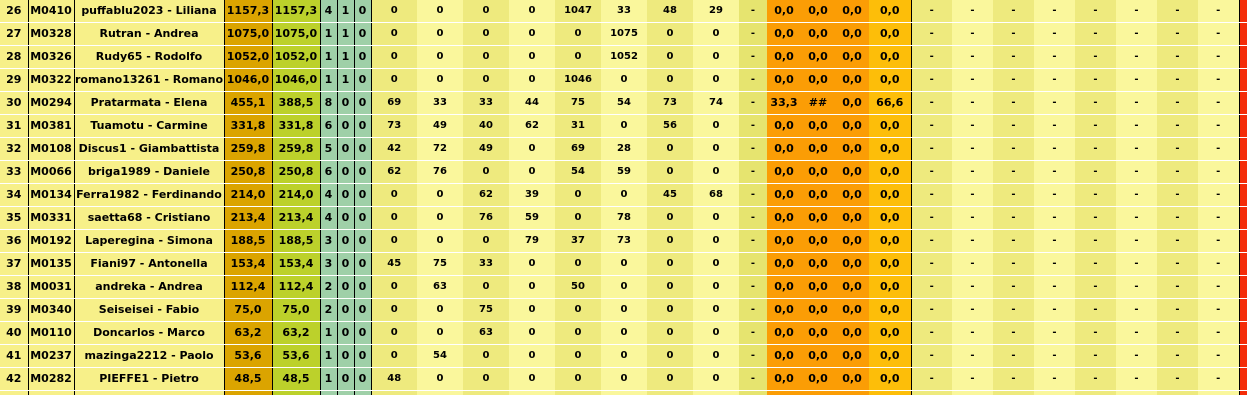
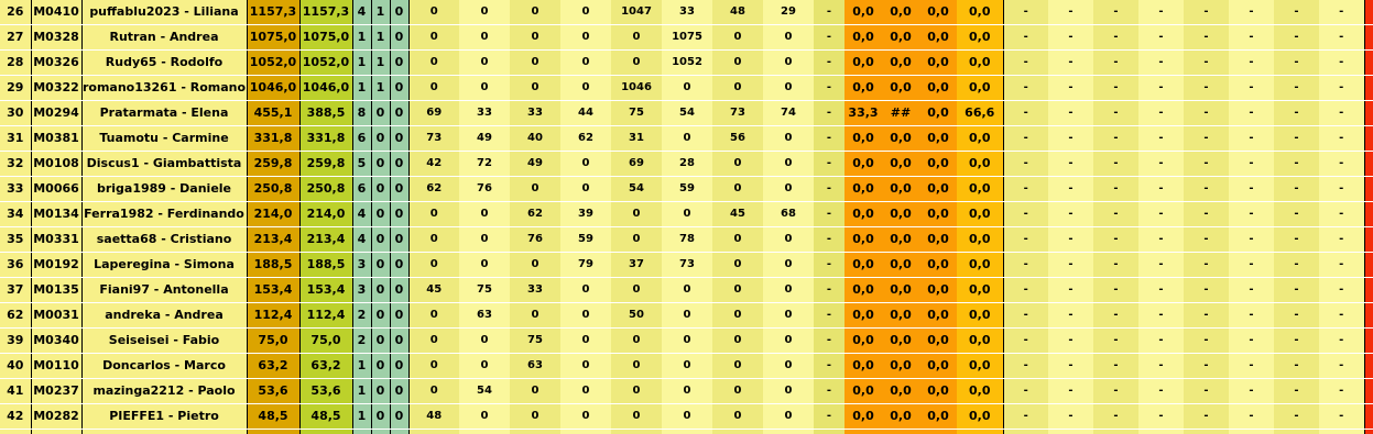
  26	M0410	puffablu2023 - Liliana	1157,3	1157,3	4	1	0	0	0	0	0	1047	33	48	29	-	0,0	0,0	0,0	0,0	-	-	-	-	-	-	-	-
  27	M0328	Rutran - Andrea	1075,0	1075,0	1	1	0	0	0	0	0	0	1075	0	0	-	0,0	0,0	0,0	0,0	-	-	-	-	-	-	-	-
  28	M0326	Rudy65 - Rodolfo	1052,0	1052,0	1	1	0	0	0	0	0	0	1052	0	0	-	0,0	0,0	0,0	0,0	-	-	-	-	-	-	-	-
  29	M0322	romano13261 - Romano	1046,0	1046,0	1	1	0	0	0	0	0	1046	0	0	0	-	0,0	0,0	0,0	0,0	-	-	-	-	-	-	-	-
  30	M0294	Pratarmata - Elena	455,1	388,5	8	0	0	69	33	33	44	75	54	73	74	-	33,3	##	0,0	66,6	-	-	-	-	-	-	-	-
  31	M0381	Tuamotu - Carmine	331,8	331,8	6	0	0	73	49	40	62	31	0	56	0	-	0,0	0,0	0,0	0,0	-	-	-	-	-	-	-	-
  32	M0108	Discus1 - Giambattista	259,8	259,8	5	0	0	42	72	49	0	69	28	0	0	-	0,0	0,0	0,0	0,0	-	-	-	-	-	-	-	-
  33	M0066	briga1989 - Daniele	250,8	250,8	6	0	0	62	76	0	0	54	59	0	0	-	0,0	0,0	0,0	0,0	-	-	-	-	-	-	-	-
  34	M0134	Ferra1982 - Ferdinando	214,0	214,0	4	0	0	0	0	62	39	0	0	45	68	-	0,0	0,0	0,0	0,0	-	-	-	-	-	-	-	-
  35	M0331	saetta68 - Cristiano	213,4	213,4	4	0	0	0	0	76	59	0	78	0	0	-	0,0	0,0	0,0	0,0	-	-	-	-	-	-	-	-
  36	M0192	Laperegina - Simona	188,5	188,5	3	0	0	0	0	0	79	37	73	0	0	-	0,0	0,0	0,0	0,0	-	-	-	-	-	-	-	-
  37	M0135	Fiani97 - Antonella	153,4	153,4	3	0	0	45	75	33	0	0	0	0	0	-	0,0	0,0	0,0	0,0	-	-	-	-	-	-	-	-
- 38	M0031	andreka - Andrea	112,4	112,4	2	0	0	0	63	0	0	50	0	0	0	-	0,0	0,0	0,0	0,0	-	-	-	-	-	-	-	-
+ 62	M0031	andreka - Andrea	112,4	112,4	2	0	0	0	63	0	0	50	0	0	0	-	0,0	0,0	0,0	0,0	-	-	-	-	-	-	-	-
  39	M0340	Seiseisei - Fabio	75,0	75,0	2	0	0	0	0	75	0	0	0	0	0	-	0,0	0,0	0,0	0,0	-	-	-	-	-	-	-	-
  40	M0110	Doncarlos - Marco	63,2	63,2	1	0	0	0	0	63	0	0	0	0	0	-	0,0	0,0	0,0	0,0	-	-	-	-	-	-	-	-
  41	M0237	mazinga2212 - Paolo	53,6	53,6	1	0	0	0	54	0	0	0	0	0	0	-	0,0	0,0	0,0	0,0	-	-	-	-	-	-	-	-
  42	M0282	PIEFFE1 - Pietro	48,5	48,5	1	0	0	48	0	0	0	0	0	0	0	-	0,0	0,0	0,0	0,0	-	-	-	-	-	-	-	-
